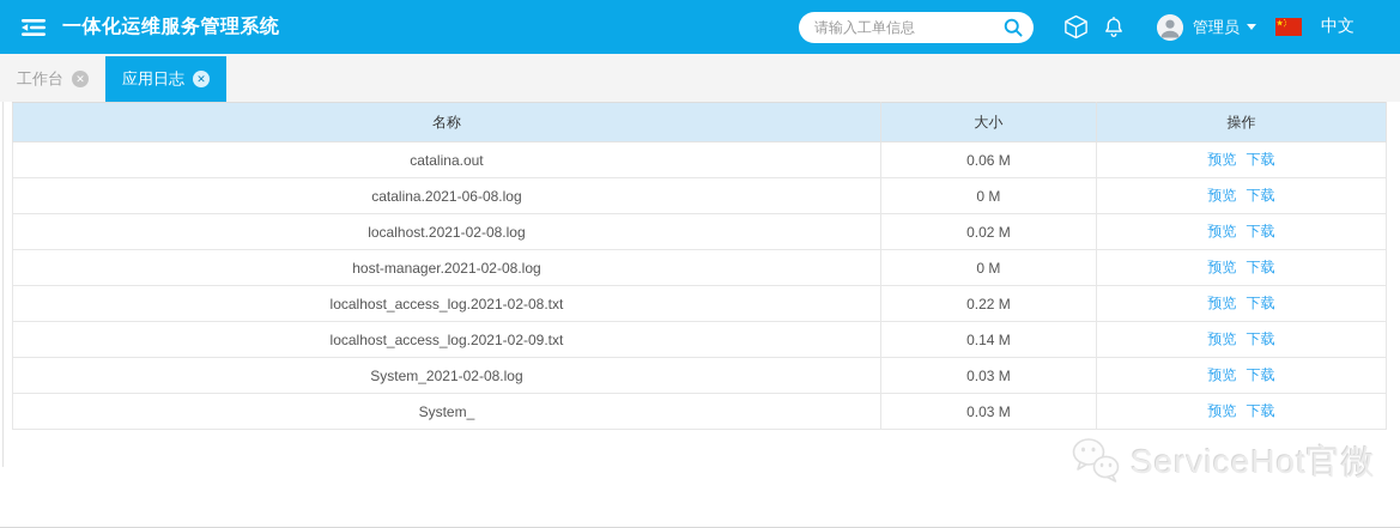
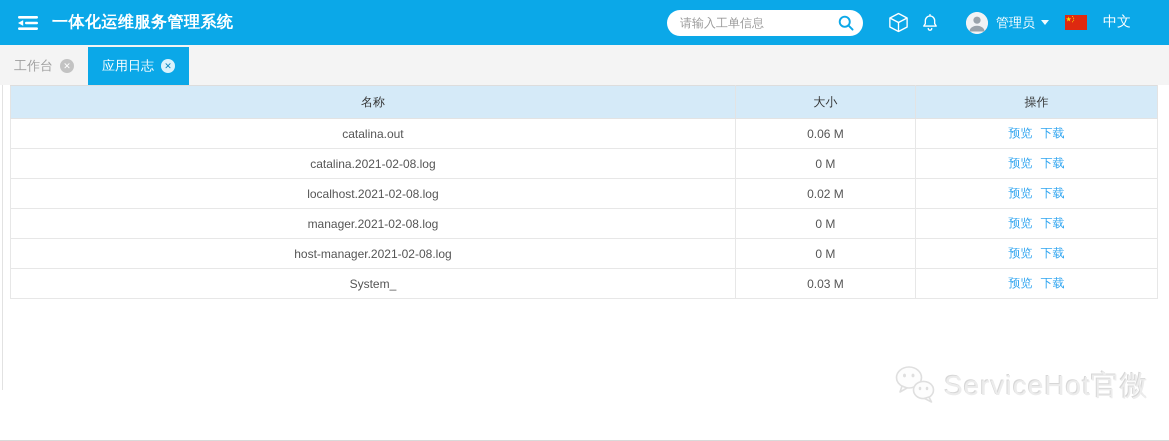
  一体化运维服务管理系统
  请输入工单信息
  管理员
  中文
  工作台
  ✕
  应用日志
  ✕
  名称	大小	操作
  catalina.out	0.06 M	预览 下载
- catalina.2021-06-08.log	0 M	预览 下载
+ catalina.2021-02-08.log	0 M	预览 下载
  localhost.2021-02-08.log	0.02 M	预览 下载
+ manager.2021-02-08.log	0 M	预览 下载
  host-manager.2021-02-08.log	0 M	预览 下载
- localhost_access_log.2021-02-08.txt	0.22 M	预览 下载
- localhost_access_log.2021-02-09.txt	0.14 M	预览 下载
- System_2021-02-08.log	0.03 M	预览 下载
  System_	0.03 M	预览 下载
  ServiceHot官微
